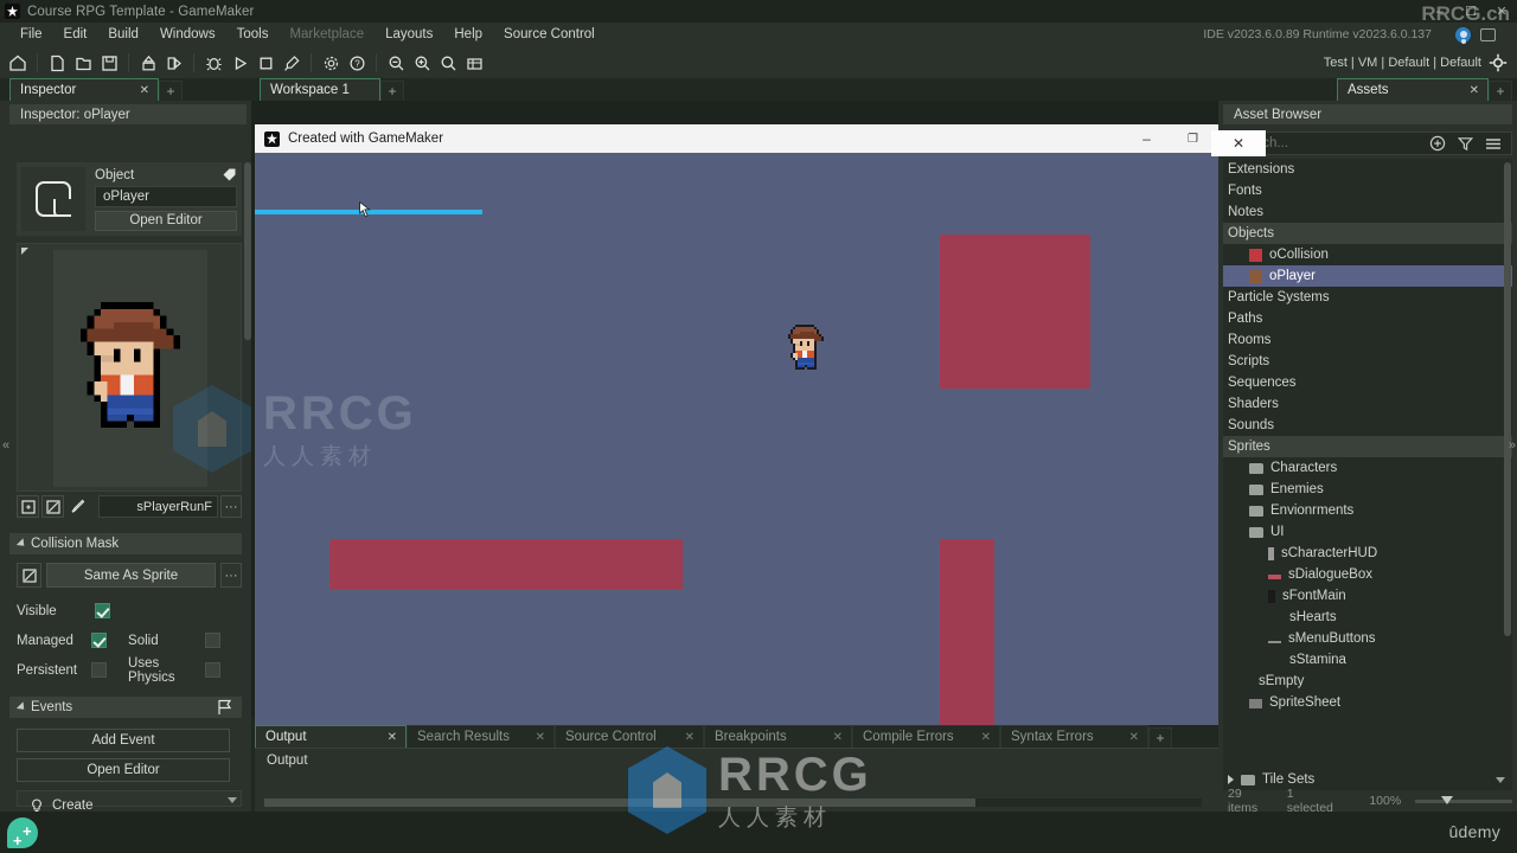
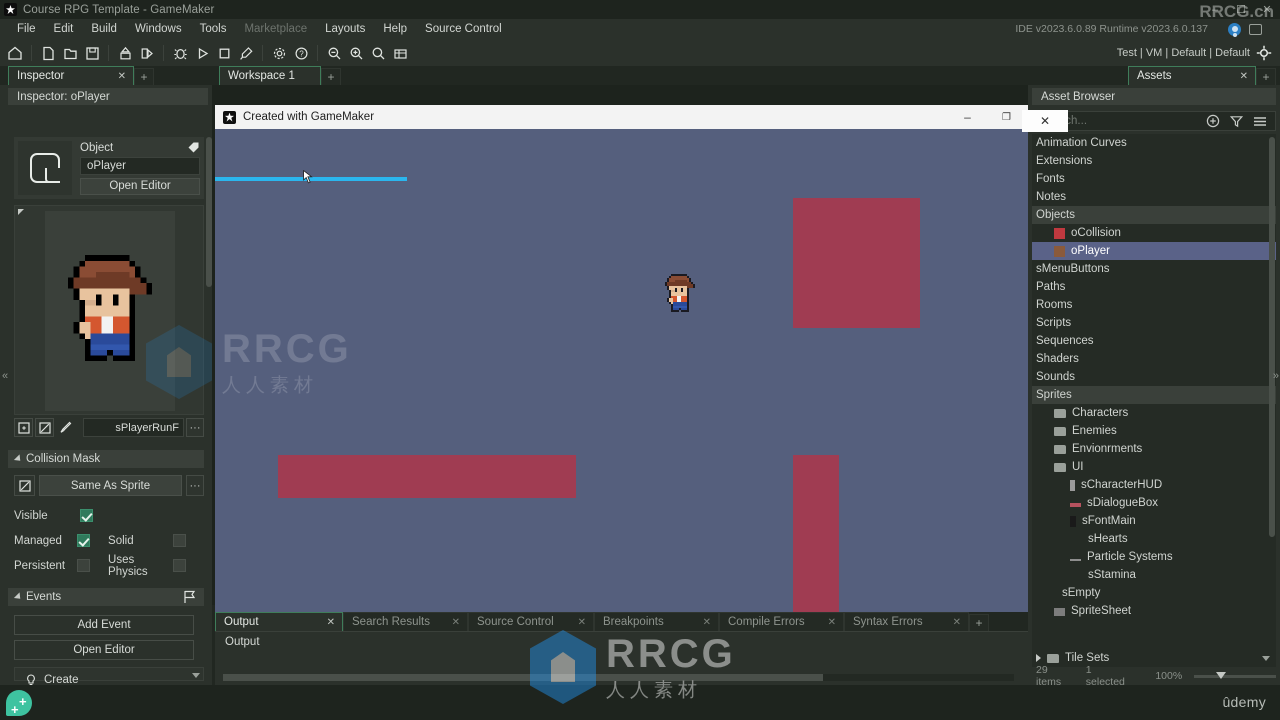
  Course RPG Template - GameMaker
  –
  ☐
  ✕
  RRCG.cn
  File
  Edit
  Build
  Windows
  Tools
  Marketplace
  Layouts
  Help
  Source Control
  IDE v2023.6.0.89 Runtime v2023.6.0.137
  ?
  Test | VM | Default | Default
  Inspector
  ✕
  +
  Inspector: oPlayer
  Object
  oPlayer
  Open Editor
  sPlayerRunF
  ···
  Collision Mask
  Same As Sprite
  ···
  Visible
  Managed
  Solid
  Persistent
  Uses Physics
  Events
  Add Event
  Open Editor
  Create
  «
  Workspace 1
  +
  Created with GameMaker
  –
  ❐
  Output
  ✕
  Search Results
  ✕
  Source Control
  ✕
  Breakpoints
  ✕
  Compile Errors
  ✕
  Syntax Errors
  ✕
  +
  Output
  Assets
  ✕
  +
  Asset Browser
  ✕
+ Animation Curves
  Extensions
  Fonts
  Notes
  Objects
  oCollision
  oPlayer
- Particle Systems
+ sMenuButtons
  Paths
  Rooms
  Scripts
  Sequences
  Shaders
  Sounds
  Sprites
  Characters
  Enemies
  Envionrments
  UI
  sCharacterHUD
  sDialogueBox
  sFontMain
  sHearts
- sMenuButtons
+ Particle Systems
  sStamina
  sEmpty
  SpriteSheet
  Tile Sets
  29 items
  1 selected
  100%
  »
  +
  +
  ûdemy
  RRCG
  人人素材
  RRCG
  人人素材
